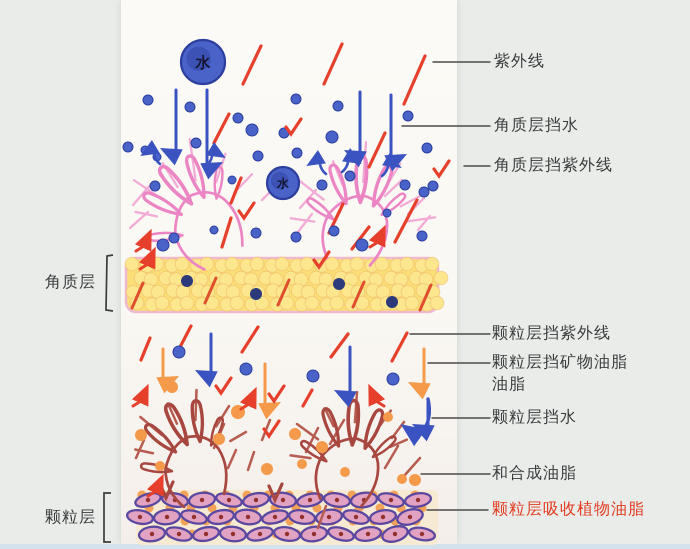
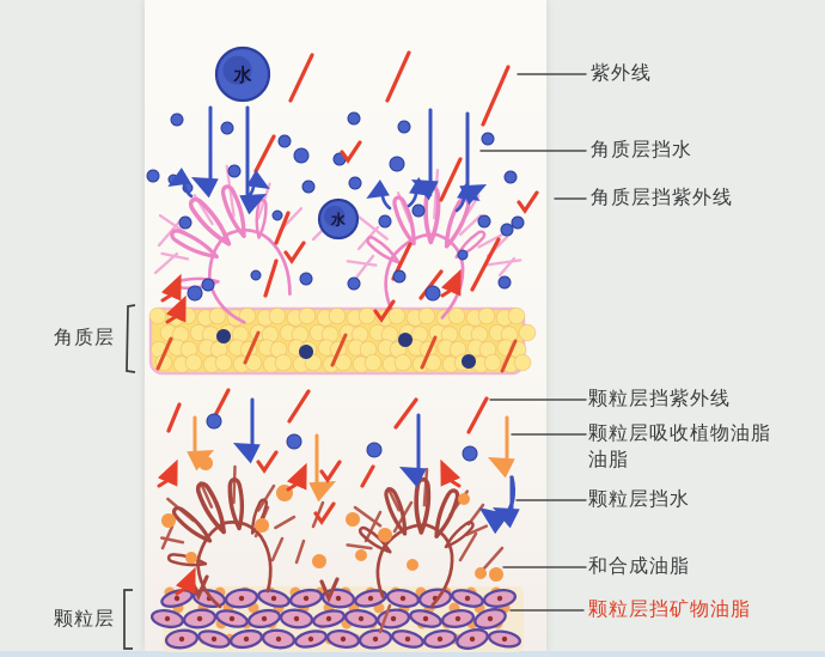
  水
  水
  紫外线
  角质层挡水
  角质层挡紫外线
  颗粒层挡紫外线
- 颗粒层挡矿物油脂
+ 颗粒层吸收植物油脂
  油脂
  颗粒层挡水
  和合成油脂
- 颗粒层吸收植物油脂
+ 颗粒层挡矿物油脂
  角质层
  颗粒层
